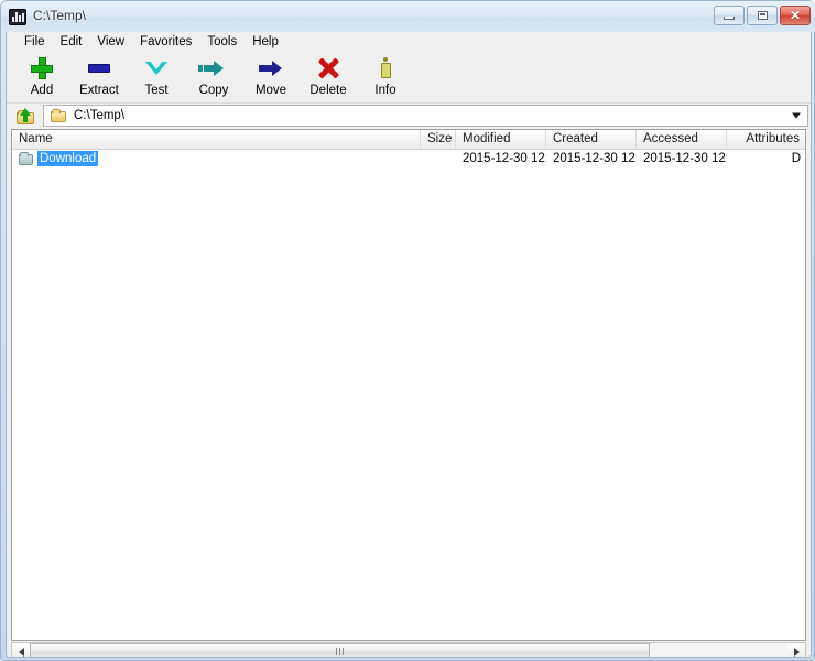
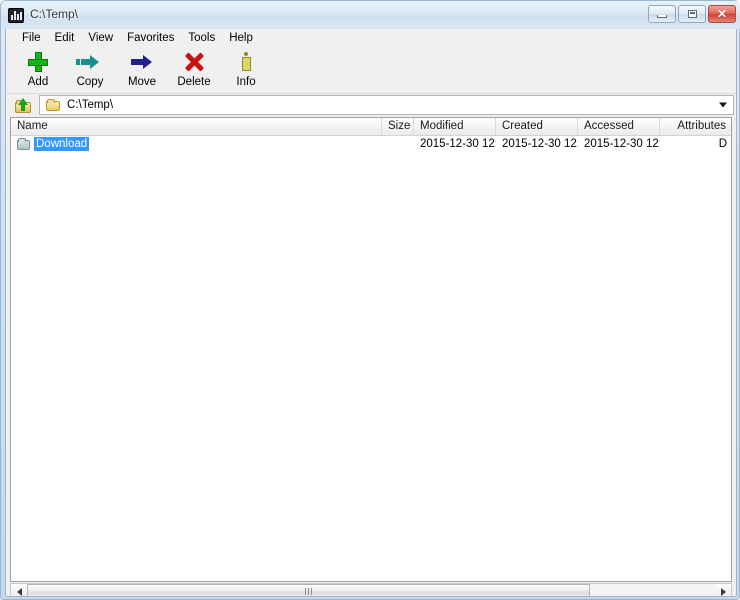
  C:\Temp\
  ✕
  File
  Edit
  View
  Favorites
  Tools
  Help
  Add
- Extract
- Test
  Copy
  Move
  Delete
  Info
  C:\Temp\
  Name
  Size
  Modified
  Created
  Accessed
  Attributes
  Download
  2015-12-30 12
  2015-12-30 12
  2015-12-30 12
  D
